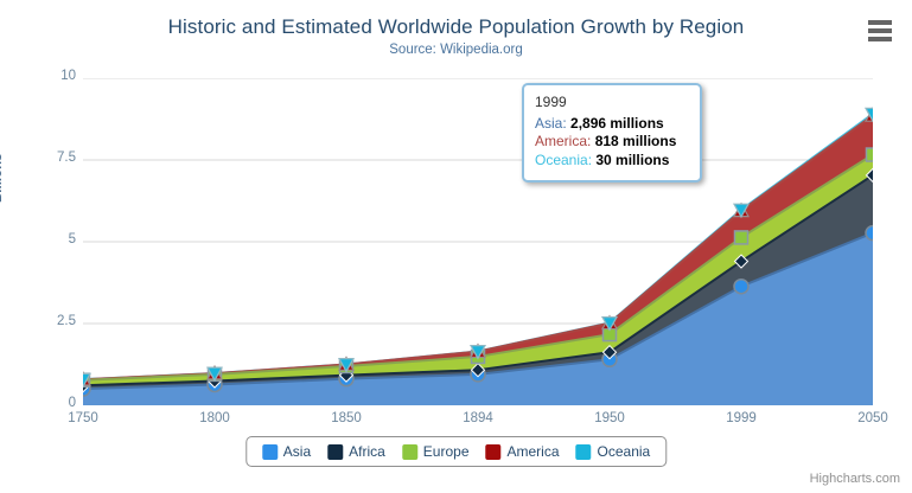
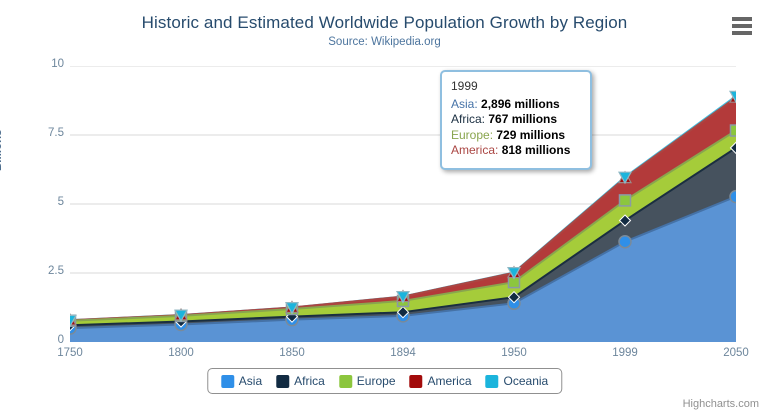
  Historic and Estimated Worldwide Population Growth by Region
  Source: Wikipedia.org
  0
  2.5
  5
  7.5
  10
  1750
  1800
  1850
  1894
  1950
  1999
  2050
  Asia
  Africa
  Europe
  America
  Oceania
  1999
  Asia: 2,896 millions
+ Africa: 767 millions
+ Europe: 729 millions
  America: 818 millions
- Oceania: 30 millions
  Highcharts.com
